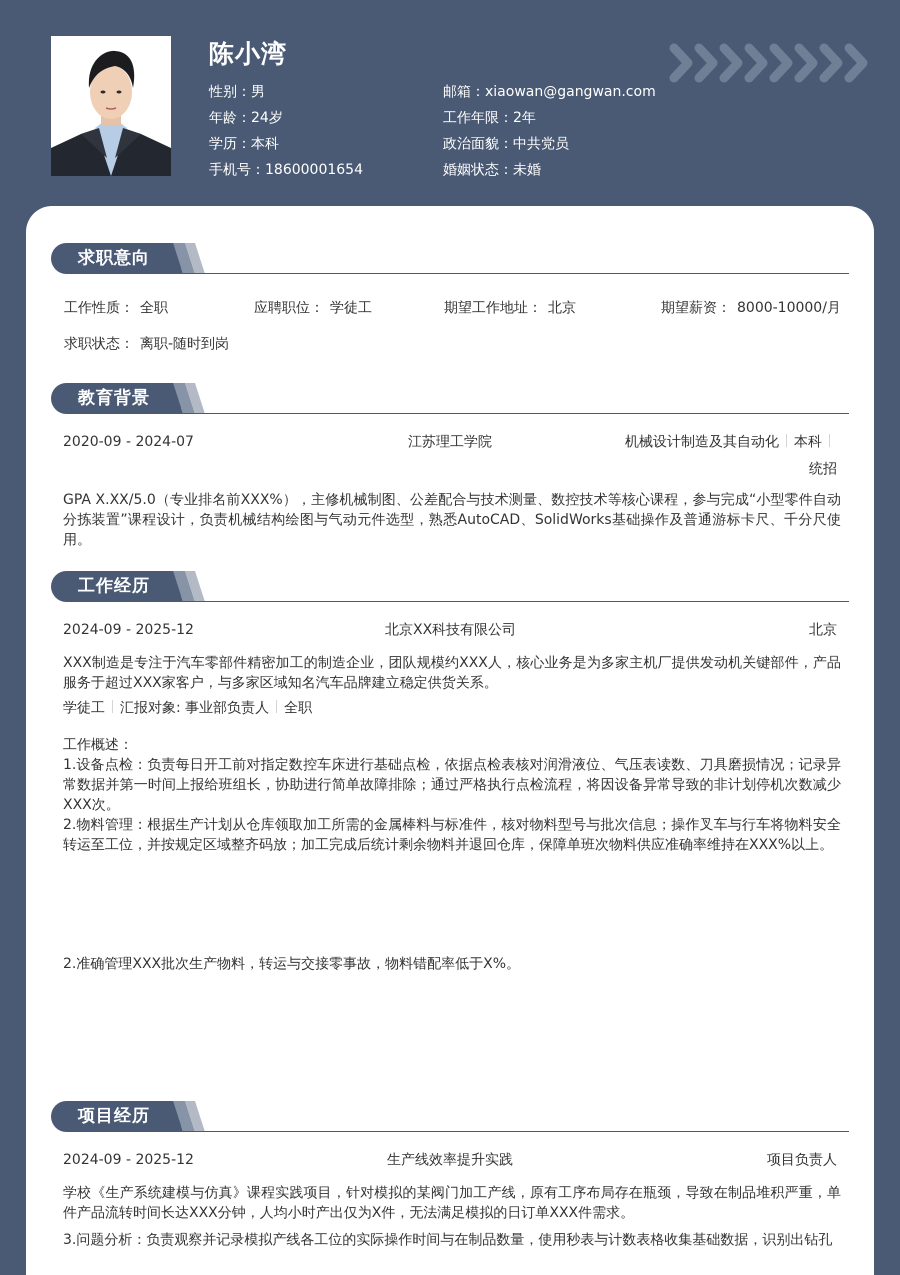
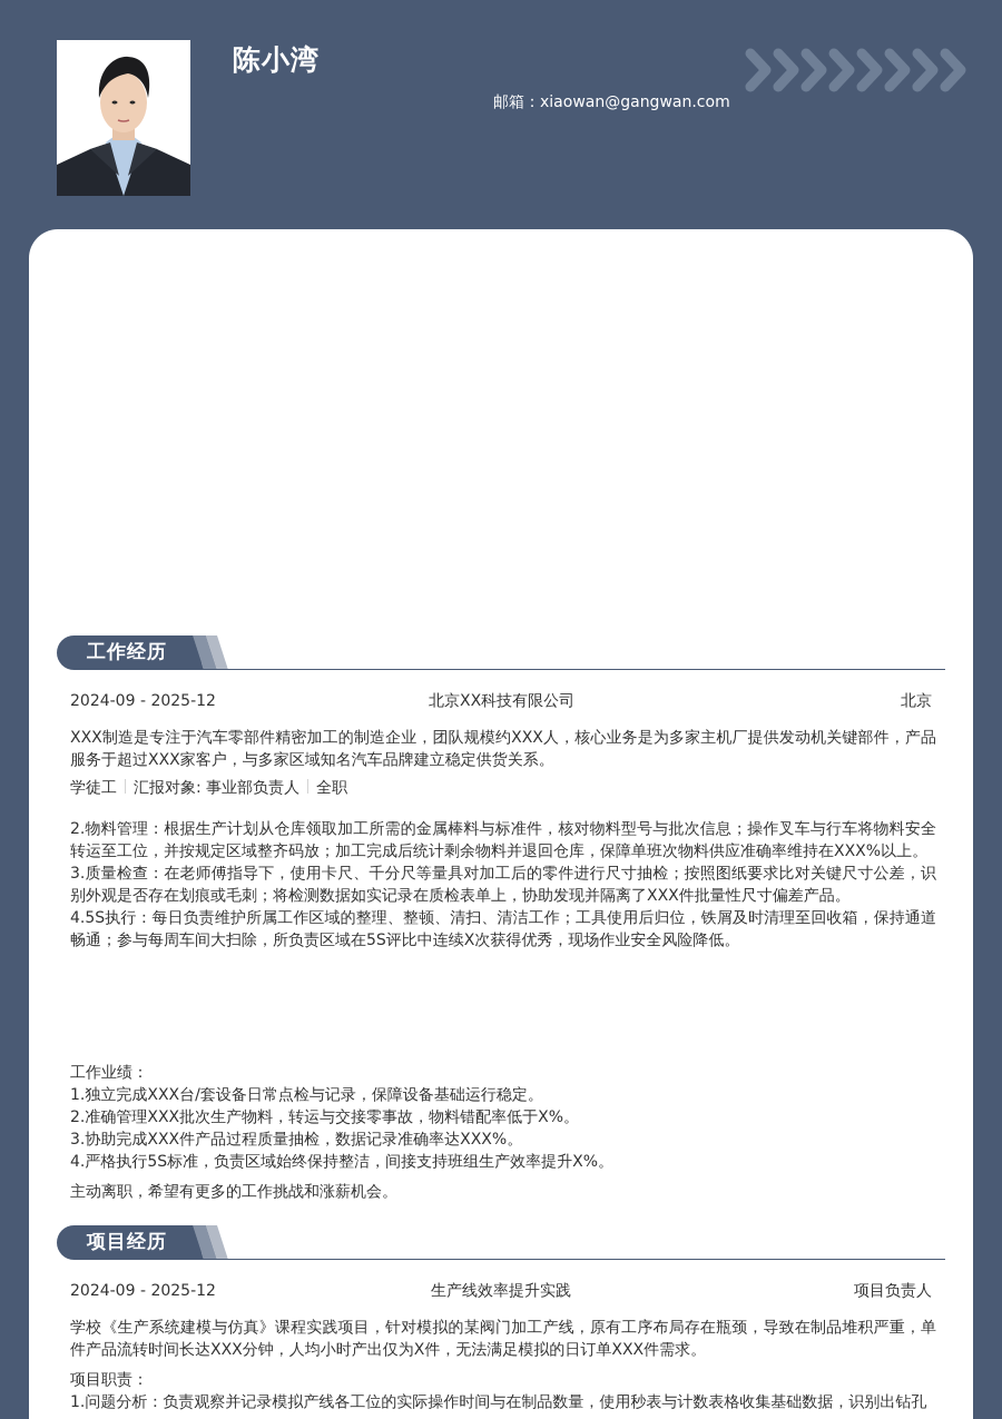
  陈小湾
- 性别：男
- 年龄：24岁
- 学历：本科
- 手机号：18600001654
  邮箱：xiaowan@gangwan.com
- 工作年限：2年
- 政治面貌：中共党员
- 婚姻状态：未婚
- 求职意向
- 工作性质： 全职
- 应聘职位： 学徒工
- 期望工作地址： 北京
- 期望薪资： 8000-10000/月
- 求职状态： 离职-随时到岗
- 教育背景
- 2020-09 - 2024-07
- 江苏理工学院
- 机械设计制造及其自动化 本科
- 统招
- GPA X.XX/5.0（专业排名前XXX%），主修机械制图、公差配合与技术测量、数控技术等核心课程，参与完成“小型零件自动分拣装置”课程设计，负责机械结构绘图与气动元件选型，熟悉AutoCAD、SolidWorks基础操作及普通游标卡尺、千分尺使用。
  工作经历
  2024-09 - 2025-12
  北京XX科技有限公司
  北京
  XXX制造是专注于汽车零部件精密加工的制造企业，团队规模约XXX人，核心业务是为多家主机厂提供发动机关键部件，产品服务于超过XXX家客户，与多家区域知名汽车品牌建立稳定供货关系。
  学徒工 汇报对象: 事业部负责人 全职
- 工作概述：
- 1.设备点检：负责每日开工前对指定数控车床进行基础点检，依据点检表核对润滑液位、气压表读数、刀具磨损情况；记录异常数据并第一时间上报给班组长，协助进行简单故障排除；通过严格执行点检流程，将因设备异常导致的非计划停机次数减少XXX次。
  2.物料管理：根据生产计划从仓库领取加工所需的金属棒料与标准件，核对物料型号与批次信息；操作叉车与行车将物料安全转运至工位，并按规定区域整齐码放；加工完成后统计剩余物料并退回仓库，保障单班次物料供应准确率维持在XXX%以上。
+ 3.质量检查：在老师傅指导下，使用卡尺、千分尺等量具对加工后的零件进行尺寸抽检；按照图纸要求比对关键尺寸公差，识别外观是否存在划痕或毛刺；将检测数据如实记录在质检表单上，协助发现并隔离了XXX件批量性尺寸偏差产品。
+ 4.5S执行：每日负责维护所属工作区域的整理、整顿、清扫、清洁工作；工具使用后归位，铁屑及时清理至回收箱，保持通道畅通；参与每周车间大扫除，所负责区域在5S评比中连续X次获得优秀，现场作业安全风险降低。
+ 工作业绩：
+ 1.独立完成XXX台/套设备日常点检与记录，保障设备基础运行稳定。
  2.准确管理XXX批次生产物料，转运与交接零事故，物料错配率低于X%。
+ 3.协助完成XXX件产品过程质量抽检，数据记录准确率达XXX%。
+ 4.严格执行5S标准，负责区域始终保持整洁，间接支持班组生产效率提升X%。
+ 主动离职，希望有更多的工作挑战和涨薪机会。
  项目经历
  2024-09 - 2025-12
  生产线效率提升实践
  项目负责人
  学校《生产系统建模与仿真》课程实践项目，针对模拟的某阀门加工产线，原有工序布局存在瓶颈，导致在制品堆积严重，单件产品流转时间长达XXX分钟，人均小时产出仅为X件，无法满足模拟的日订单XXX件需求。
+ 项目职责：
- 3.问题分析：负责观察并记录模拟产线各工位的实际操作时间与在制品数量，使用秒表与计数表格收集基础数据，识别出钻孔
+ 1.问题分析：负责观察并记录模拟产线各工位的实际操作时间与在制品数量，使用秒表与计数表格收集基础数据，识别出钻孔
